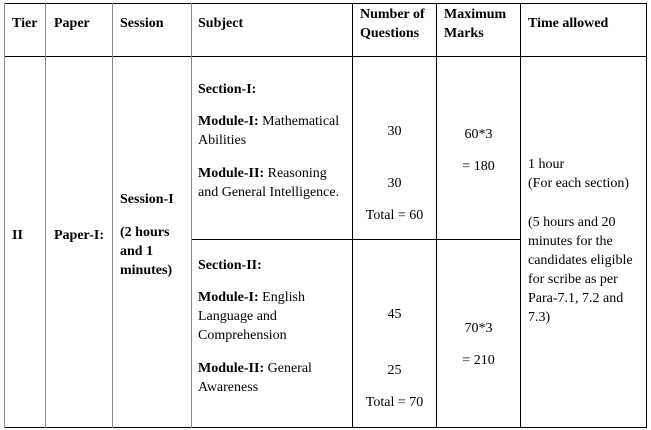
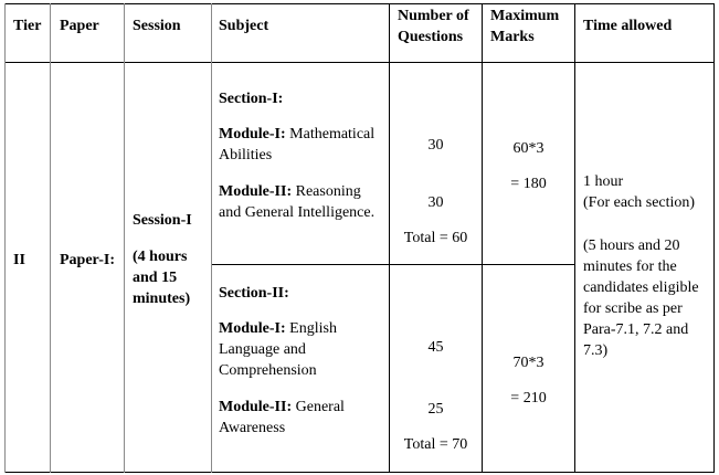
  Tier
  Paper
  Session
  Subject
  Number of
  Questions
  Maximum
  Marks
  Time allowed
  II
  Paper-I:
  Session-I
- (2 hours
+ (4 hours
- and 1
+ and 15
  minutes)
  Section-I:
  Module-I: Mathematical
  Abilities
  Module-II: Reasoning
  and General Intelligence.
  30
  30
  Total = 60
  60*3
  = 180
  Section-II:
  Module-I: English
  Language and
  Comprehension
  Module-II: General
  Awareness
  45
  25
  Total = 70
  70*3
  = 210
  1 hour
  (For each section)
  (5 hours and 20
  minutes for the
  candidates eligible
  for scribe as per
  Para-7.1, 7.2 and
  7.3)
